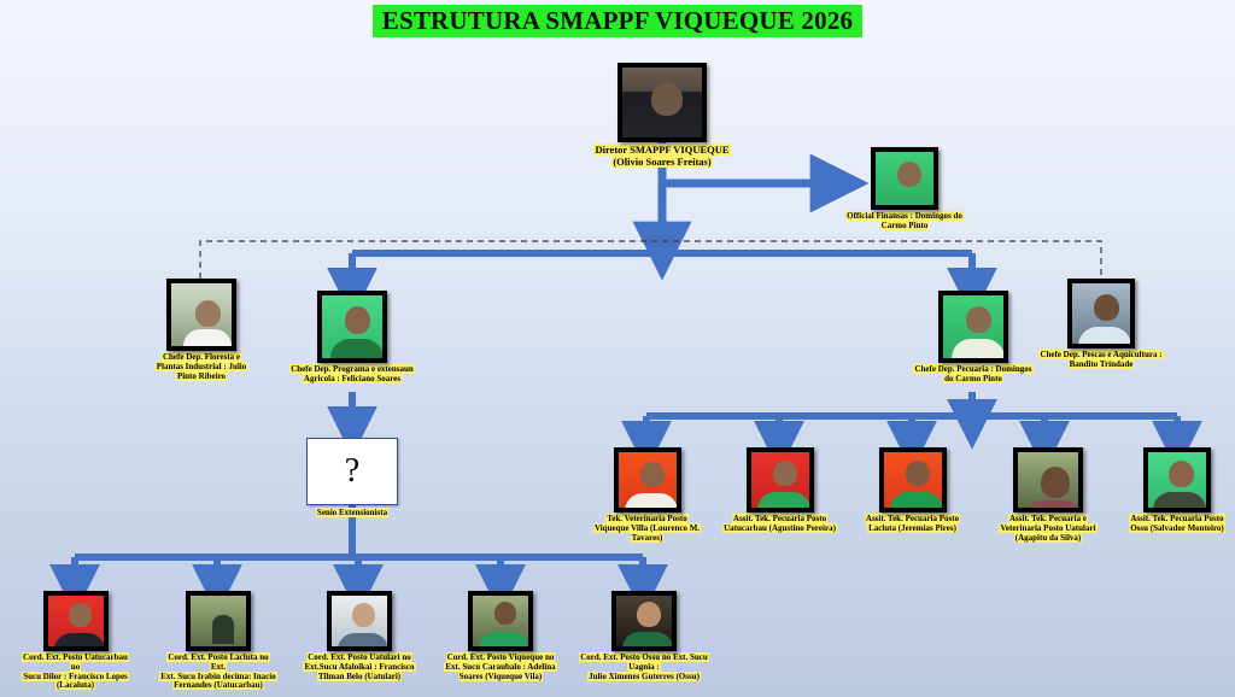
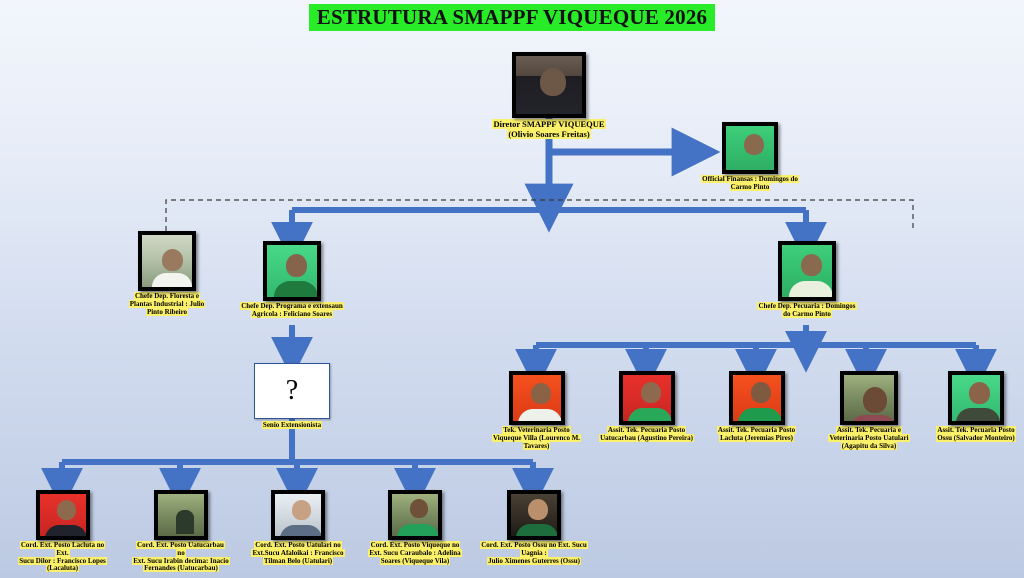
  ESTRUTURA SMAPPF VIQUEQUE 2026
  Diretor SMAPPF VIQUEQUE
  (Olivio Soares Freitas)
  Official Finansas : Domingos do
  Carmo Pinto
  Chefe Dep. Floresta e
  Plantas Industrial : Julio
  Pinto Ribeiro
  Chefe Dep. Programa e extensaun
  Agricola : Feliciano Soares
  Chefe Dep. Pecuaria : Domingos
  do Carmo Pinto
- Chefe Dep. Pescas e Aquicultura :
- Bandito Trindade
  ?
  Senio Extensionista
  Tek. Veterinaria Posto
  Viqueque Villa (Lourenco M.
  Tavares)
  Assit. Tek. Pecuaria Posto
  Uatucarbau (Agustino Pereira)
  Assit. Tek. Pecuaria Posto
  Lacluta (Jeremias Pires)
  Assit. Tek. Pecuaria e
  Veterinaria Posto Uatulari
  (Agapitu da Silva)
  Assit. Tek. Pecuaria Posto
  Ossu (Salvador Monteiro)
- Cord. Ext. Posto Uatucarbau no
+ Cord. Ext. Posto Lacluta no Ext.
  Sucu Dilor : Francisco Lopes
  (Lacaluta)
- Cord. Ext. Posto Lacluta no Ext.
+ Cord. Ext. Posto Uatucarbau no
  Ext. Sucu Irabin decima: Inacio
  Fernandes (Uatucarbau)
  Cord. Ext. Posto Uatulari no
  Ext.Sucu Afaloikai : Francisco
  Tilman Belo (Uatulari)
  Cord. Ext. Posto Viqueque no
  Ext. Sucu Caraubalo : Adelina
  Soares (Viqueque Vila)
  Cord. Ext. Posto Ossu no Ext. Sucu Uagnia :
  Julio Ximenes Guterres (Ossu)
